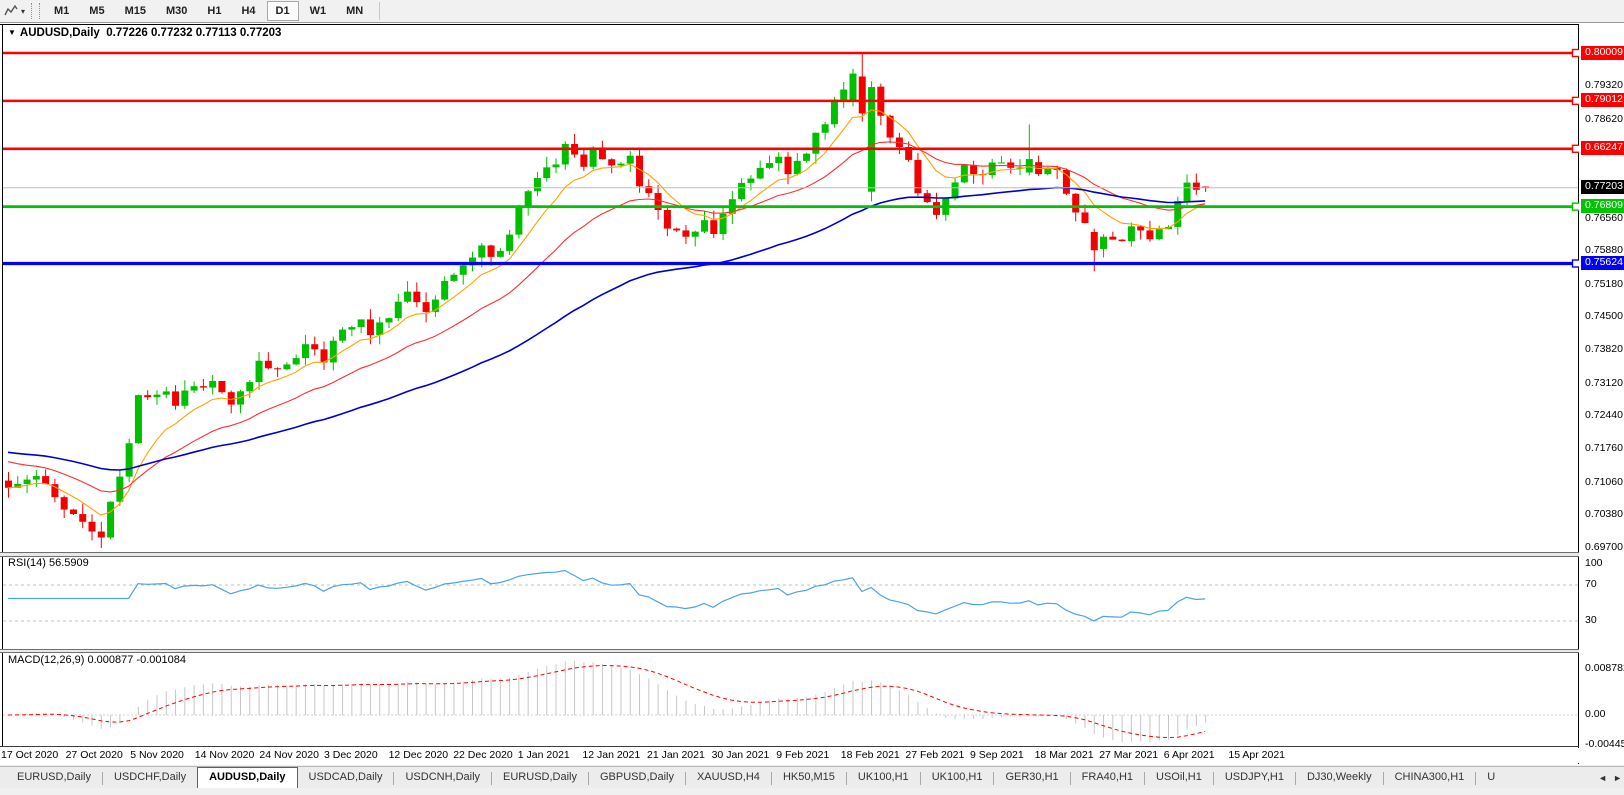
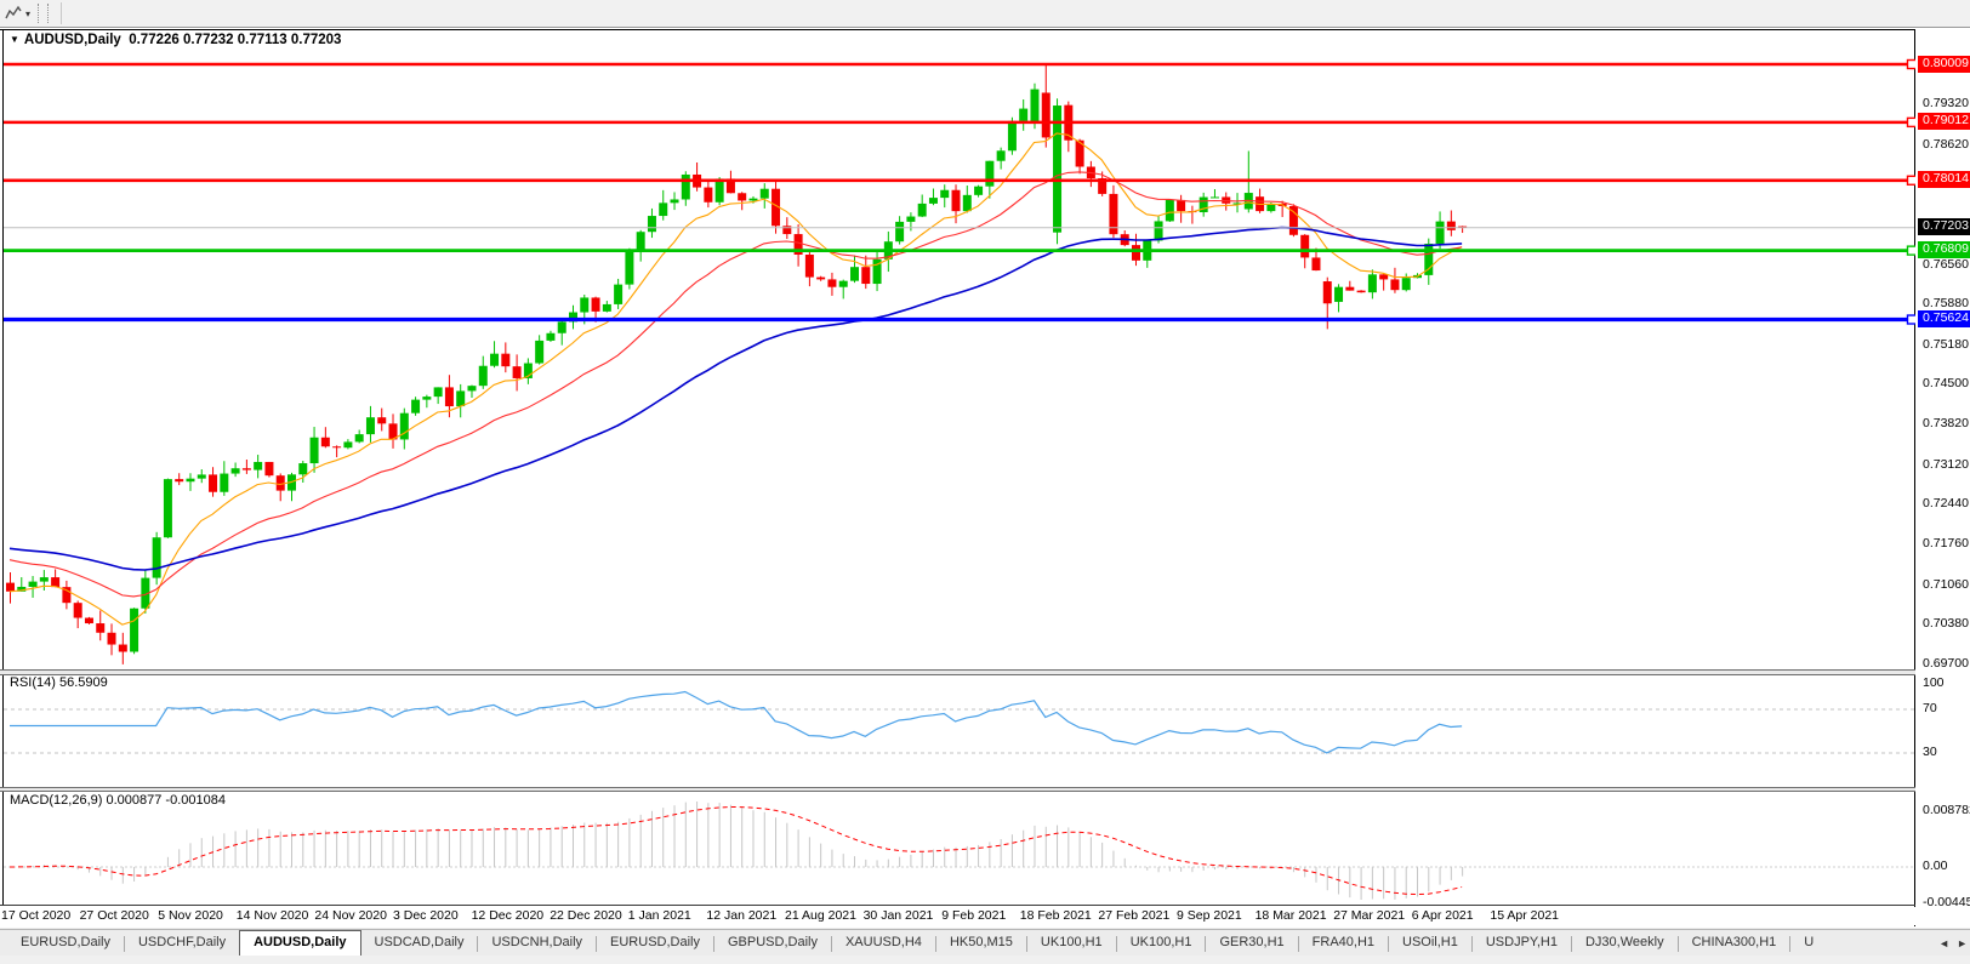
  ▾
- M1
- M5
- M15
- M30
- H1
- H4
- D1
- W1
- MN
  ▼ AUDUSD,Daily 0.77226 0.77232 0.77113 0.77203
  RSI(14) 56.5909
  MACD(12,26,9) 0.000877 -0.001084
  0.79320
  0.78620
  0.76560
  0.75880
  0.75180
  0.74500
  0.73820
  0.73120
  0.72440
  0.71760
  0.71060
  0.70380
  0.69700
  0.80009
  0.79012
- 0.66247
+ 0.78014
  0.77203
  0.76809
  0.75624
  100
  70
  30
  0.00878
  0.00
  -0.0044
  17 Oct 2020
  27 Oct 2020
  5 Nov 2020
  14 Nov 2020
  24 Nov 2020
  3 Dec 2020
  12 Dec 2020
  22 Dec 2020
  1 Jan 2021
  12 Jan 2021
- 21 Jan 2021
+ 21 Aug 2021
  30 Jan 2021
  9 Feb 2021
  18 Feb 2021
  27 Feb 2021
  9 Sep 2021
  18 Mar 2021
  27 Mar 2021
  6 Apr 2021
  15 Apr 2021
  EURUSD,Daily
  USDCHF,Daily
  AUDUSD,Daily
  USDCAD,Daily
  USDCNH,Daily
  EURUSD,Daily
  GBPUSD,Daily
  XAUUSD,H4
  HK50,M15
  UK100,H1
  UK100,H1
  GER30,H1
  FRA40,H1
  USOil,H1
  USDJPY,H1
  DJ30,Weekly
  CHINA300,H1
  U
  ◄
  ►
